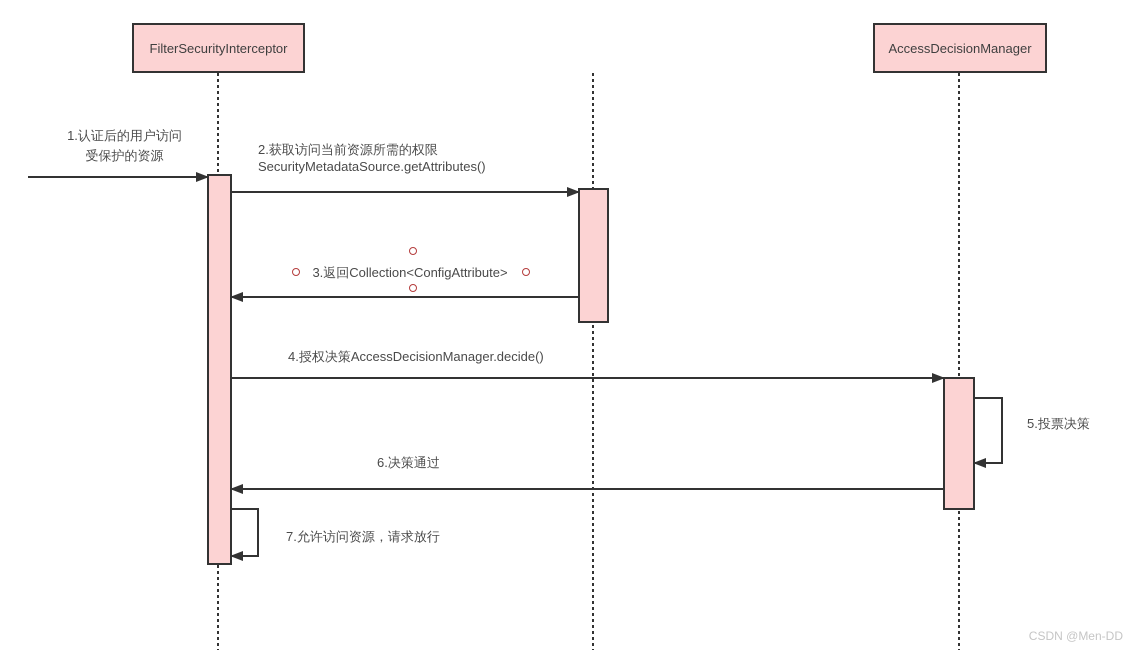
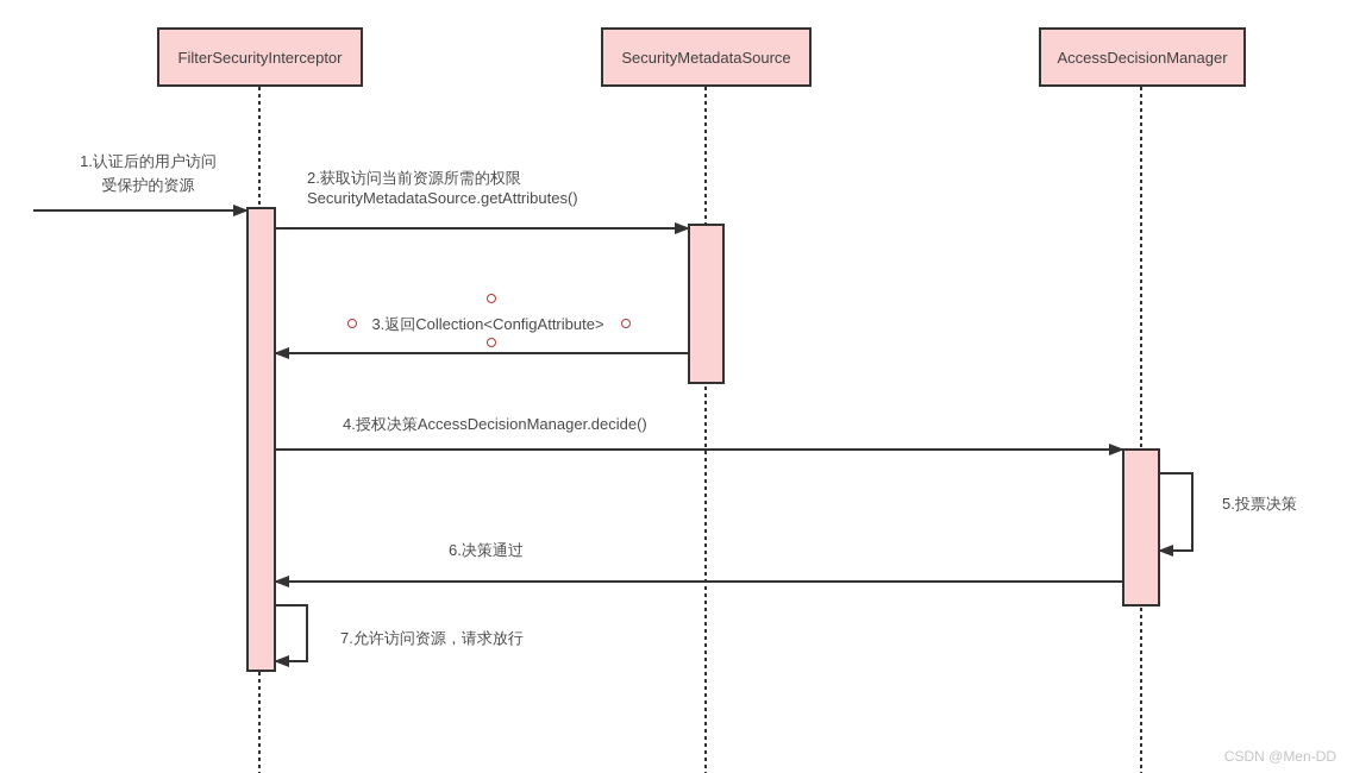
  FilterSecurityInterceptor
+ SecurityMetadataSource
  AccessDecisionManager
  1.认证后的用户访问
  受保护的资源
  2.获取访问当前资源所需的权限
  SecurityMetadataSource.getAttributes()
  3.返回Collection<ConfigAttribute>
  4.授权决策AccessDecisionManager.decide()
  5.投票决策
  6.决策通过
  7.允许访问资源，请求放行
  CSDN @Men-DD
